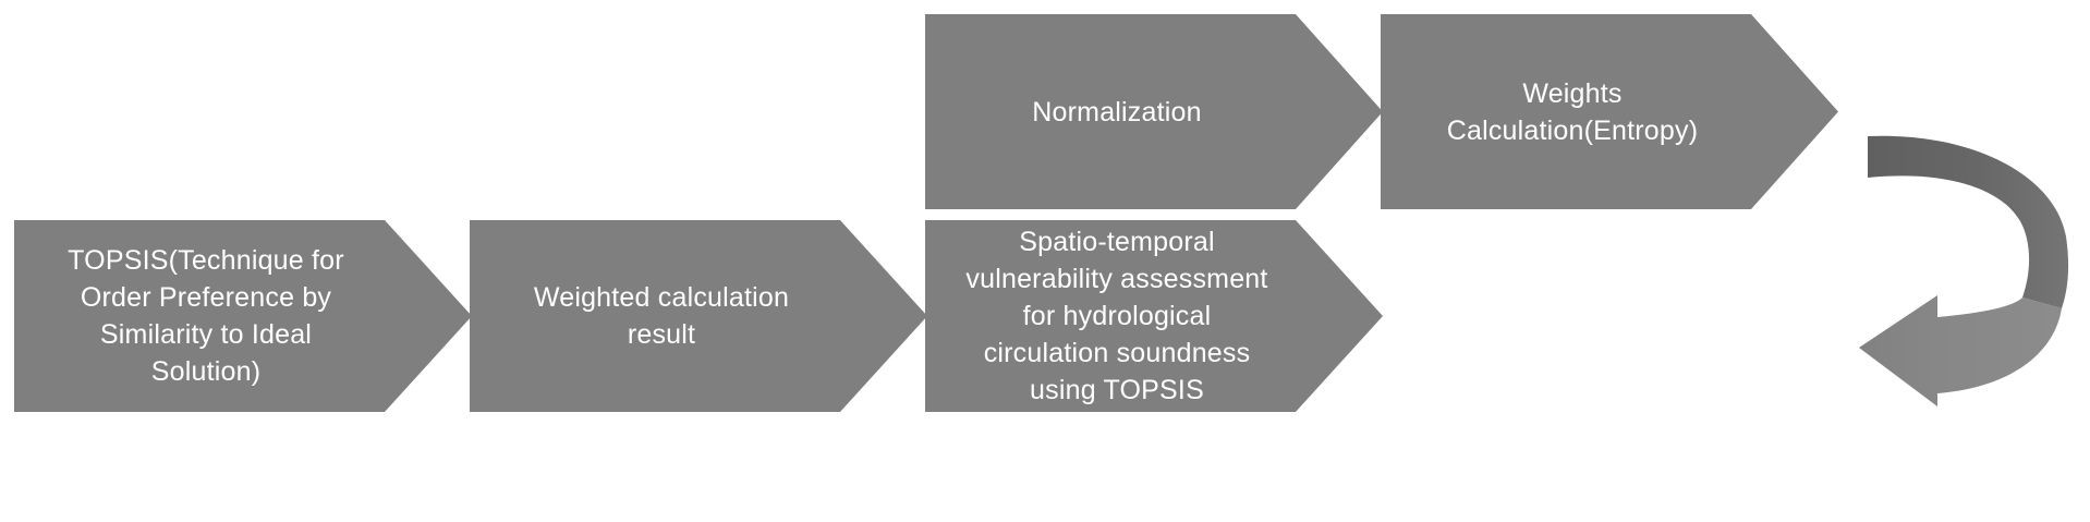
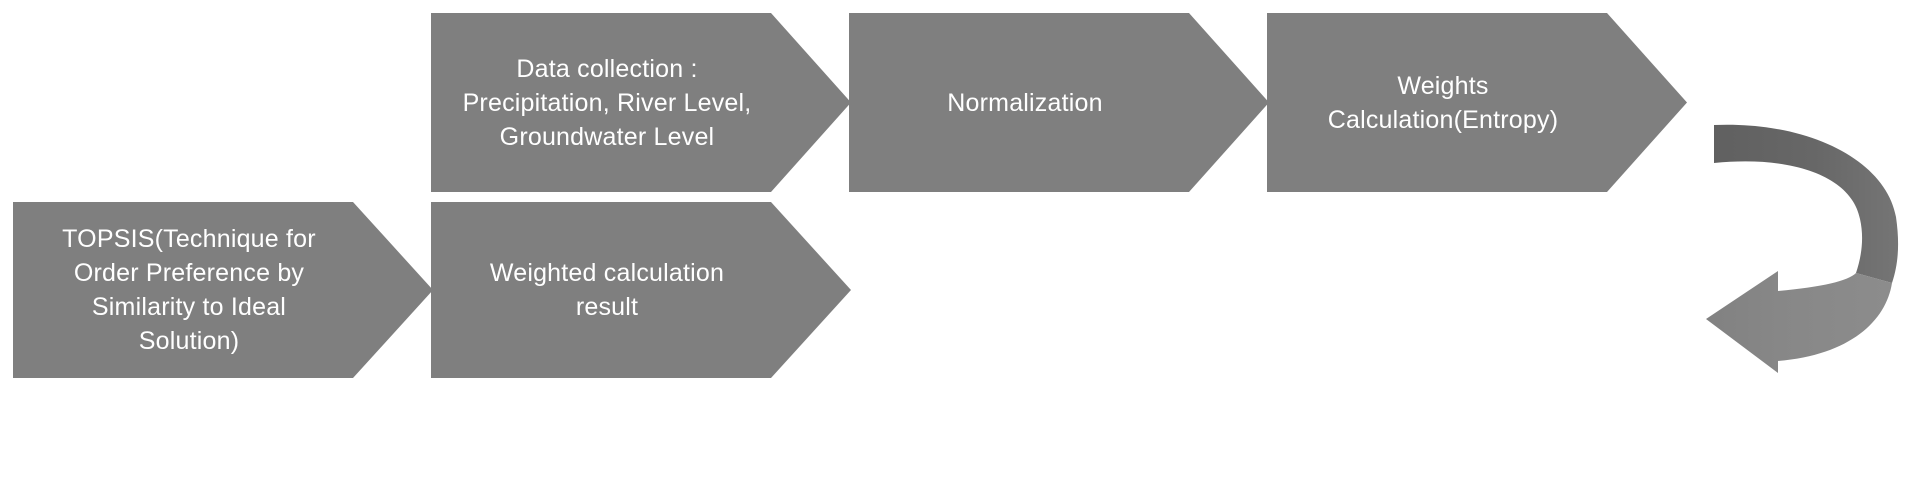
+ Data collection :
+ Precipitation, River Level,
+ Groundwater Level
  Normalization
  Weights
  Calculation(Entropy)
  TOPSIS(Technique for
  Order Preference by
  Similarity to Ideal
  Solution)
  Weighted calculation
  result
- Spatio-temporal
- vulnerability assessment
- for hydrological
- circulation soundness
- using TOPSIS
